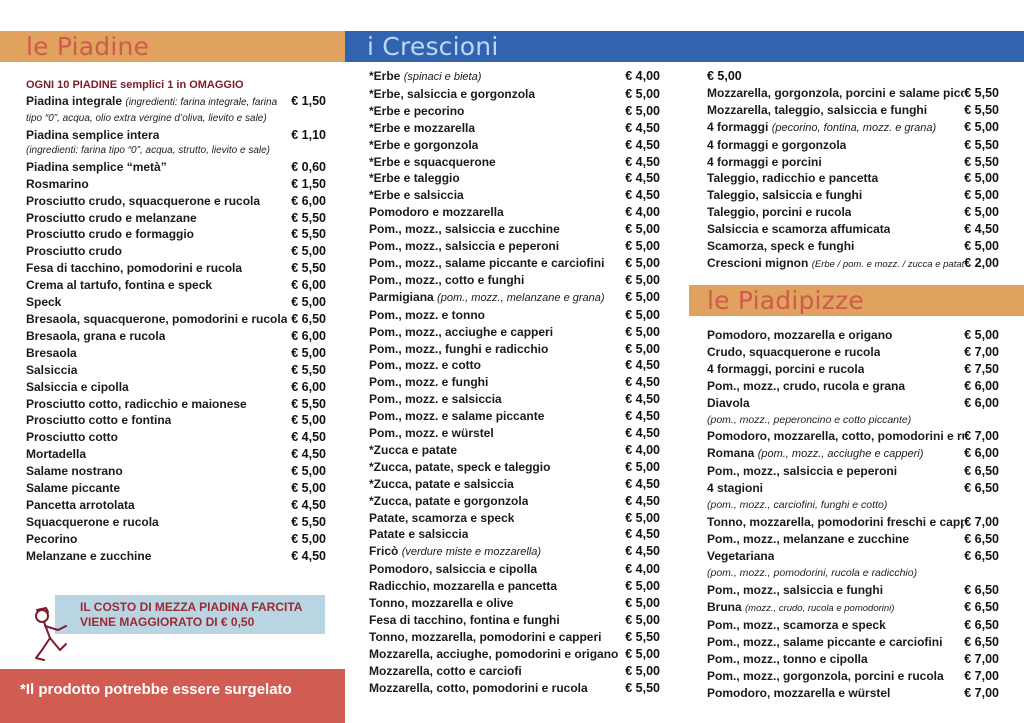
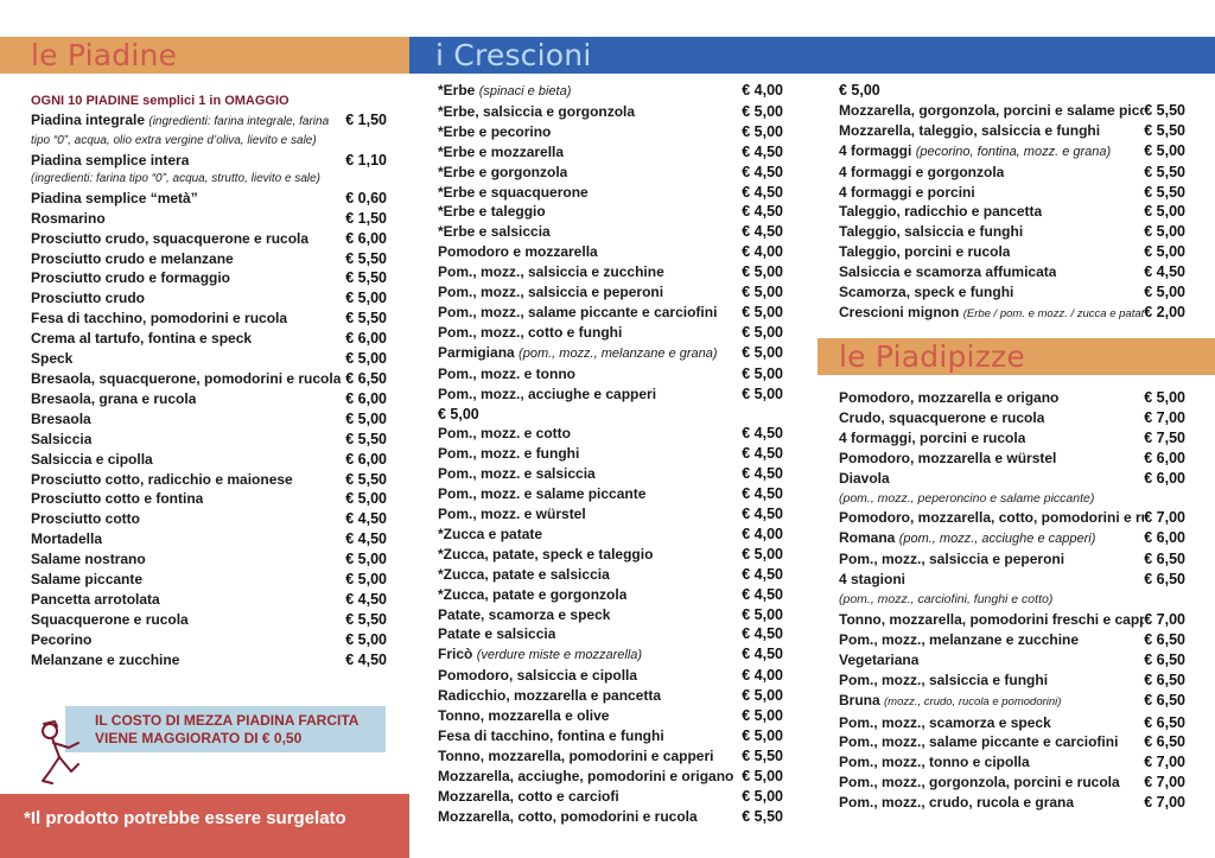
  le Piadine
  i Crescioni
  le Piadipizze
  OGNI 10 PIADINE semplici 1 in OMAGGIO
  Piadina integrale (ingredienti: farina integrale, farina
  € 1,50
  tipo “0”, acqua, olio extra vergine d’oliva, lievito e sale)
  Piadina semplice intera
  € 1,10
  (ingredienti: farina tipo “0”, acqua, strutto, lievito e sale)
  Piadina semplice “metà”
  € 0,60
  Rosmarino
  € 1,50
  Prosciutto crudo, squacquerone e rucola
  € 6,00
  Prosciutto crudo e melanzane
  € 5,50
  Prosciutto crudo e formaggio
  € 5,50
  Prosciutto crudo
  € 5,00
  Fesa di tacchino, pomodorini e rucola
  € 5,50
  Crema al tartufo, fontina e speck
  € 6,00
  Speck
  € 5,00
  Bresaola, squacquerone, pomodorini e rucola
  € 6,50
  Bresaola, grana e rucola
  € 6,00
  Bresaola
  € 5,00
  Salsiccia
  € 5,50
  Salsiccia e cipolla
  € 6,00
  Prosciutto cotto, radicchio e maionese
  € 5,50
  Prosciutto cotto e fontina
  € 5,00
  Prosciutto cotto
  € 4,50
  Mortadella
  € 4,50
  Salame nostrano
  € 5,00
  Salame piccante
  € 5,00
  Pancetta arrotolata
  € 4,50
  Squacquerone e rucola
  € 5,50
  Pecorino
  € 5,00
  Melanzane e zucchine
  € 4,50
  *Erbe (spinaci e bieta)
  € 4,00
  *Erbe, salsiccia e gorgonzola
  € 5,00
  *Erbe e pecorino
  € 5,00
  *Erbe e mozzarella
  € 4,50
  *Erbe e gorgonzola
  € 4,50
  *Erbe e squacquerone
  € 4,50
  *Erbe e taleggio
  € 4,50
  *Erbe e salsiccia
  € 4,50
  Pomodoro e mozzarella
  € 4,00
  Pom., mozz., salsiccia e zucchine
  € 5,00
  Pom., mozz., salsiccia e peperoni
  € 5,00
  Pom., mozz., salame piccante e carciofini
  € 5,00
  Pom., mozz., cotto e funghi
  € 5,00
  Parmigiana (pom., mozz., melanzane e grana)
  € 5,00
  Pom., mozz. e tonno
  € 5,00
  Pom., mozz., acciughe e capperi
  € 5,00
- Pom., mozz., funghi e radicchio
  € 5,00
  Pom., mozz. e cotto
  € 4,50
  Pom., mozz. e funghi
  € 4,50
  Pom., mozz. e salsiccia
  € 4,50
  Pom., mozz. e salame piccante
  € 4,50
  Pom., mozz. e würstel
  € 4,50
  *Zucca e patate
  € 4,00
  *Zucca, patate, speck e taleggio
  € 5,00
  *Zucca, patate e salsiccia
  € 4,50
  *Zucca, patate e gorgonzola
  € 4,50
  Patate, scamorza e speck
  € 5,00
  Patate e salsiccia
  € 4,50
  Fricò (verdure miste e mozzarella)
  € 4,50
  Pomodoro, salsiccia e cipolla
  € 4,00
  Radicchio, mozzarella e pancetta
  € 5,00
  Tonno, mozzarella e olive
  € 5,00
  Fesa di tacchino, fontina e funghi
  € 5,00
  Tonno, mozzarella, pomodorini e capperi
  € 5,50
  Mozzarella, acciughe, pomodorini e origano
  € 5,00
  Mozzarella, cotto e carciofi
  € 5,00
  Mozzarella, cotto, pomodorini e rucola
  € 5,50
  € 5,00
  Mozzarella, gorgonzola, porcini e salame picc
  € 5,50
  Mozzarella, taleggio, salsiccia e funghi
  € 5,50
  4 formaggi (pecorino, fontina, mozz. e grana)
  € 5,00
  4 formaggi e gorgonzola
  € 5,50
  4 formaggi e porcini
  € 5,50
  Taleggio, radicchio e pancetta
  € 5,00
  Taleggio, salsiccia e funghi
  € 5,00
  Taleggio, porcini e rucola
  € 5,00
  Salsiccia e scamorza affumicata
  € 4,50
  Scamorza, speck e funghi
  € 5,00
  Crescioni mignon (Erbe / pom. e mozz. / zucca e patat
  € 2,00
  Pomodoro, mozzarella e origano
  € 5,00
  Crudo, squacquerone e rucola
  € 7,00
  4 formaggi, porcini e rucola
  € 7,50
- Pom., mozz., crudo, rucola e grana
+ Pomodoro, mozzarella e würstel
  € 6,00
  Diavola
  € 6,00
- (pom., mozz., peperoncino e cotto piccante)
+ (pom., mozz., peperoncino e salame piccante)
  Pomodoro, mozzarella, cotto, pomodorini e r
  € 7,00
  Romana (pom., mozz., acciughe e capperi)
  € 6,00
  Pom., mozz., salsiccia e peperoni
  € 6,50
  4 stagioni
  € 6,50
  (pom., mozz., carciofini, funghi e cotto)
  Tonno, mozzarella, pomodorini freschi e capp
  € 7,00
  Pom., mozz., melanzane e zucchine
  € 6,50
  Vegetariana
  € 6,50
- (pom., mozz., pomodorini, rucola e radicchio)
  Pom., mozz., salsiccia e funghi
  € 6,50
  Bruna (mozz., crudo, rucola e pomodorini)
  € 6,50
  Pom., mozz., scamorza e speck
  € 6,50
  Pom., mozz., salame piccante e carciofini
  € 6,50
  Pom., mozz., tonno e cipolla
  € 7,00
  Pom., mozz., gorgonzola, porcini e rucola
  € 7,00
- Pomodoro, mozzarella e würstel
+ Pom., mozz., crudo, rucola e grana
  € 7,00
  IL COSTO DI MEZZA PIADINA FARCITA
  VIENE MAGGIORATO DI € 0,50
  *Il prodotto potrebbe essere surgelato
